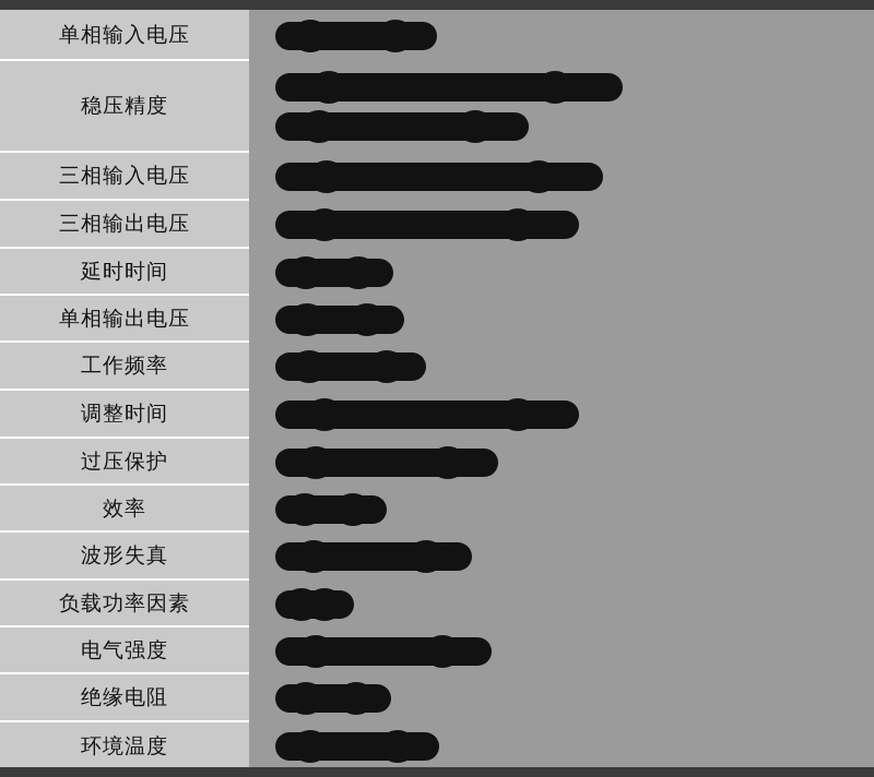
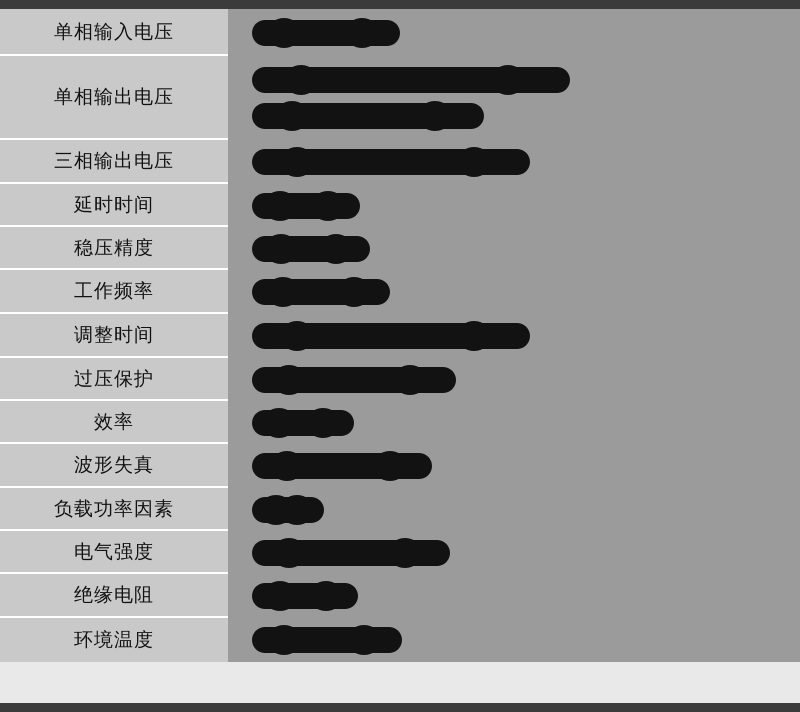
  单相输入电压
- 稳压精度
+ 单相输出电压
- 三相输入电压
  三相输出电压
  延时时间
- 单相输出电压
+ 稳压精度
  工作频率
  调整时间
  过压保护
  效率
  波形失真
  负载功率因素
  电气强度
  绝缘电阻
  环境温度
